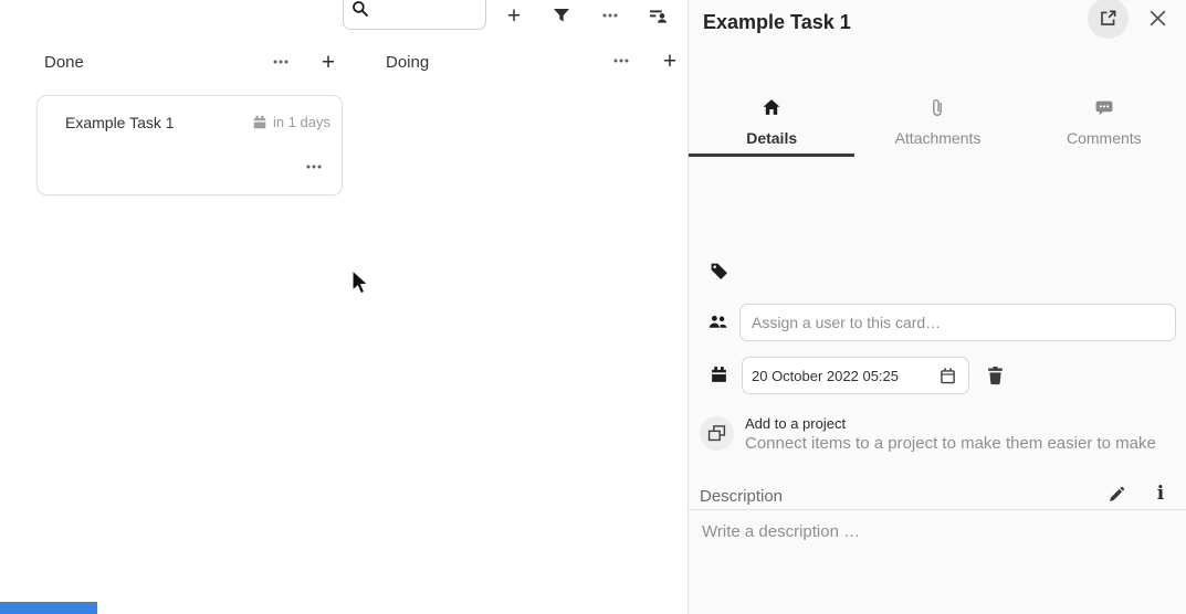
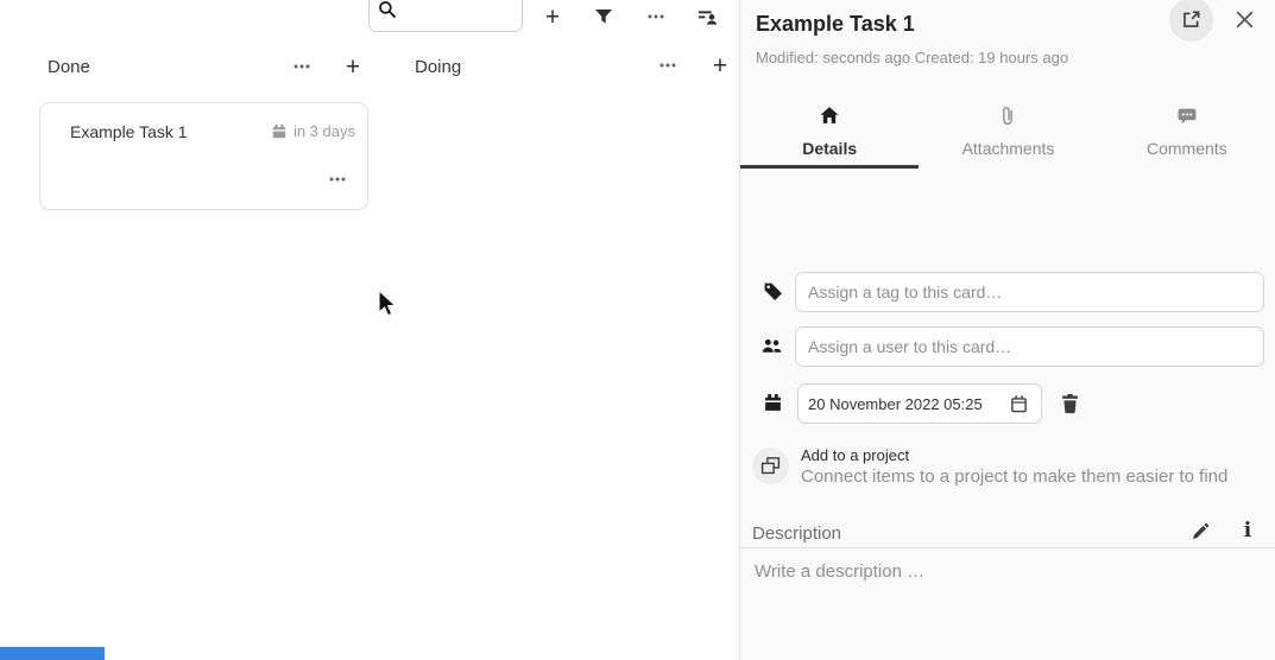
  +
  Done
  +
  Doing
  +
  Example Task 1
- in 1 days
+ in 3 days
  Example Task 1
+ Modified: seconds ago Created: 19 hours ago
  Details
  Attachments
  Comments
+ Assign a tag to this card…
  Assign a user to this card…
- 20 October 2022 05:25
+ 20 November 2022 05:25
  Add to a project
- Connect items to a project to make them easier to make
+ Connect items to a project to make them easier to find
  Description
  i
  Write a description …
